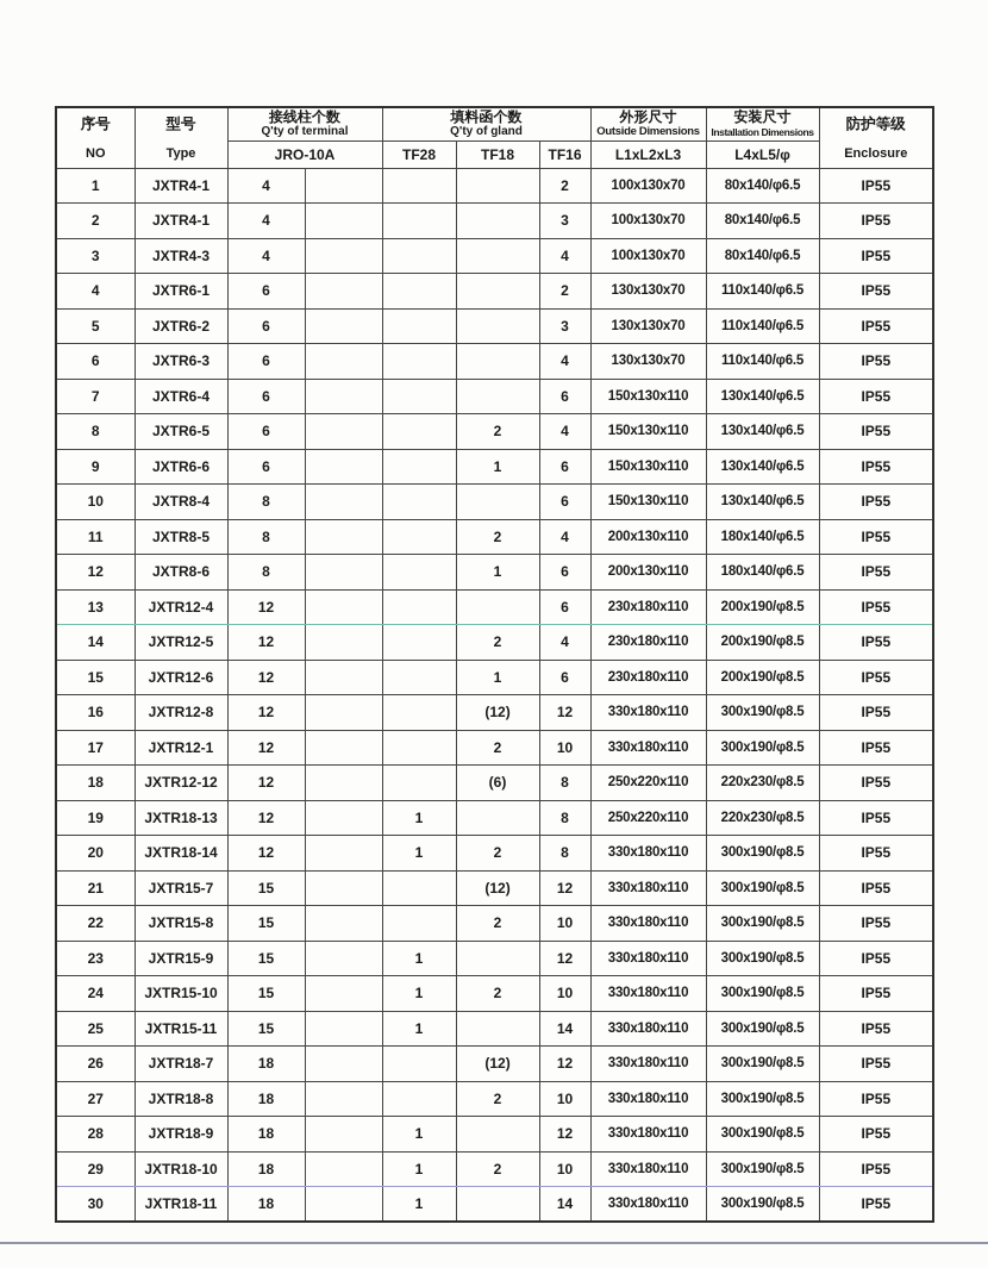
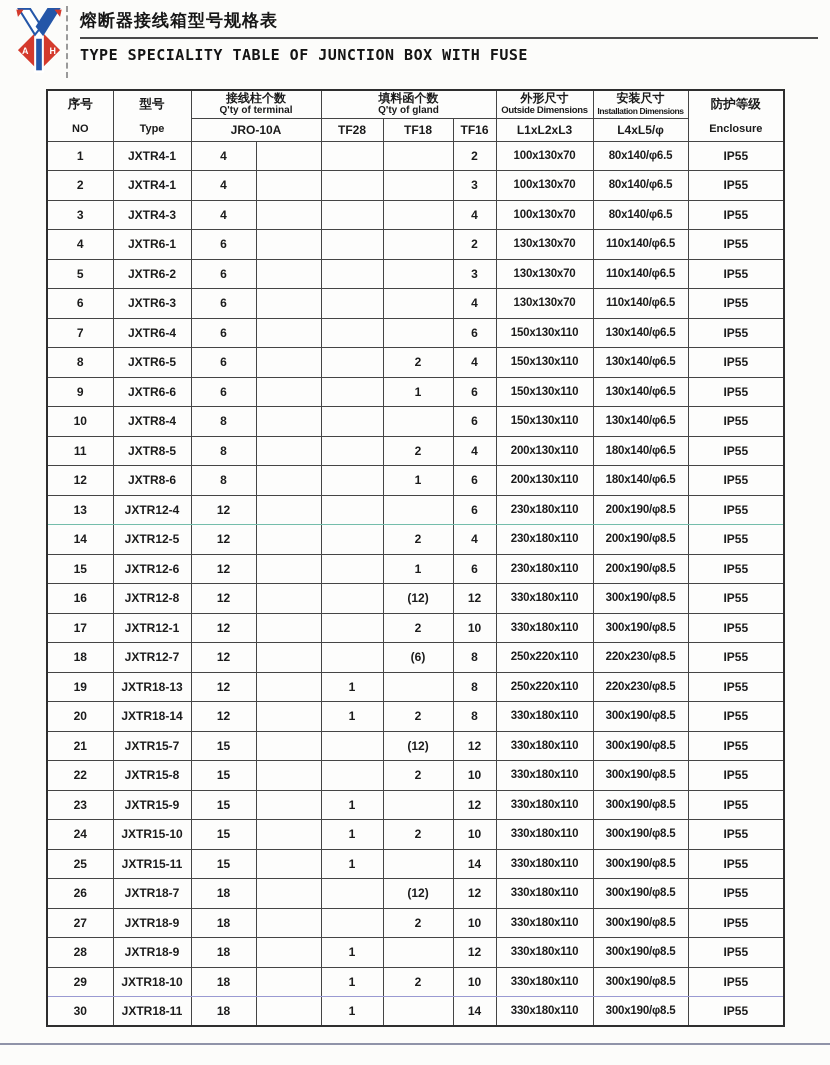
+ A
+ H
+ 熔断器接线箱型号规格表
+ TYPE SPECIALITY TABLE OF JUNCTION BOX WITH FUSE
  序号 NO	型号 Type	接线柱个数 Q'ty of terminal	填料函个数 Q'ty of gland	外形尺寸 Outside Dimensions	安装尺寸 Installation Dimensions	防护等级 Enclosure
  JRO-10A	TF28	TF18	TF16	L1xL2xL3	L4xL5/φ
  1	JXTR4-1	4				2	100x130x70	80x140/φ6.5	IP55
  2	JXTR4-1	4				3	100x130x70	80x140/φ6.5	IP55
  3	JXTR4-3	4				4	100x130x70	80x140/φ6.5	IP55
  4	JXTR6-1	6				2	130x130x70	110x140/φ6.5	IP55
  5	JXTR6-2	6				3	130x130x70	110x140/φ6.5	IP55
  6	JXTR6-3	6				4	130x130x70	110x140/φ6.5	IP55
  7	JXTR6-4	6				6	150x130x110	130x140/φ6.5	IP55
  8	JXTR6-5	6			2	4	150x130x110	130x140/φ6.5	IP55
  9	JXTR6-6	6			1	6	150x130x110	130x140/φ6.5	IP55
  10	JXTR8-4	8				6	150x130x110	130x140/φ6.5	IP55
  11	JXTR8-5	8			2	4	200x130x110	180x140/φ6.5	IP55
  12	JXTR8-6	8			1	6	200x130x110	180x140/φ6.5	IP55
  13	JXTR12-4	12				6	230x180x110	200x190/φ8.5	IP55
  14	JXTR12-5	12			2	4	230x180x110	200x190/φ8.5	IP55
  15	JXTR12-6	12			1	6	230x180x110	200x190/φ8.5	IP55
  16	JXTR12-8	12			(12)	12	330x180x110	300x190/φ8.5	IP55
  17	JXTR12-1	12			2	10	330x180x110	300x190/φ8.5	IP55
- 18	JXTR12-12	12			(6)	8	250x220x110	220x230/φ8.5	IP55
+ 18	JXTR12-7	12			(6)	8	250x220x110	220x230/φ8.5	IP55
  19	JXTR18-13	12		1		8	250x220x110	220x230/φ8.5	IP55
  20	JXTR18-14	12		1	2	8	330x180x110	300x190/φ8.5	IP55
  21	JXTR15-7	15			(12)	12	330x180x110	300x190/φ8.5	IP55
  22	JXTR15-8	15			2	10	330x180x110	300x190/φ8.5	IP55
  23	JXTR15-9	15		1		12	330x180x110	300x190/φ8.5	IP55
  24	JXTR15-10	15		1	2	10	330x180x110	300x190/φ8.5	IP55
  25	JXTR15-11	15		1		14	330x180x110	300x190/φ8.5	IP55
  26	JXTR18-7	18			(12)	12	330x180x110	300x190/φ8.5	IP55
- 27	JXTR18-8	18			2	10	330x180x110	300x190/φ8.5	IP55
+ 27	JXTR18-9	18			2	10	330x180x110	300x190/φ8.5	IP55
  28	JXTR18-9	18		1		12	330x180x110	300x190/φ8.5	IP55
  29	JXTR18-10	18		1	2	10	330x180x110	300x190/φ8.5	IP55
  30	JXTR18-11	18		1		14	330x180x110	300x190/φ8.5	IP55
